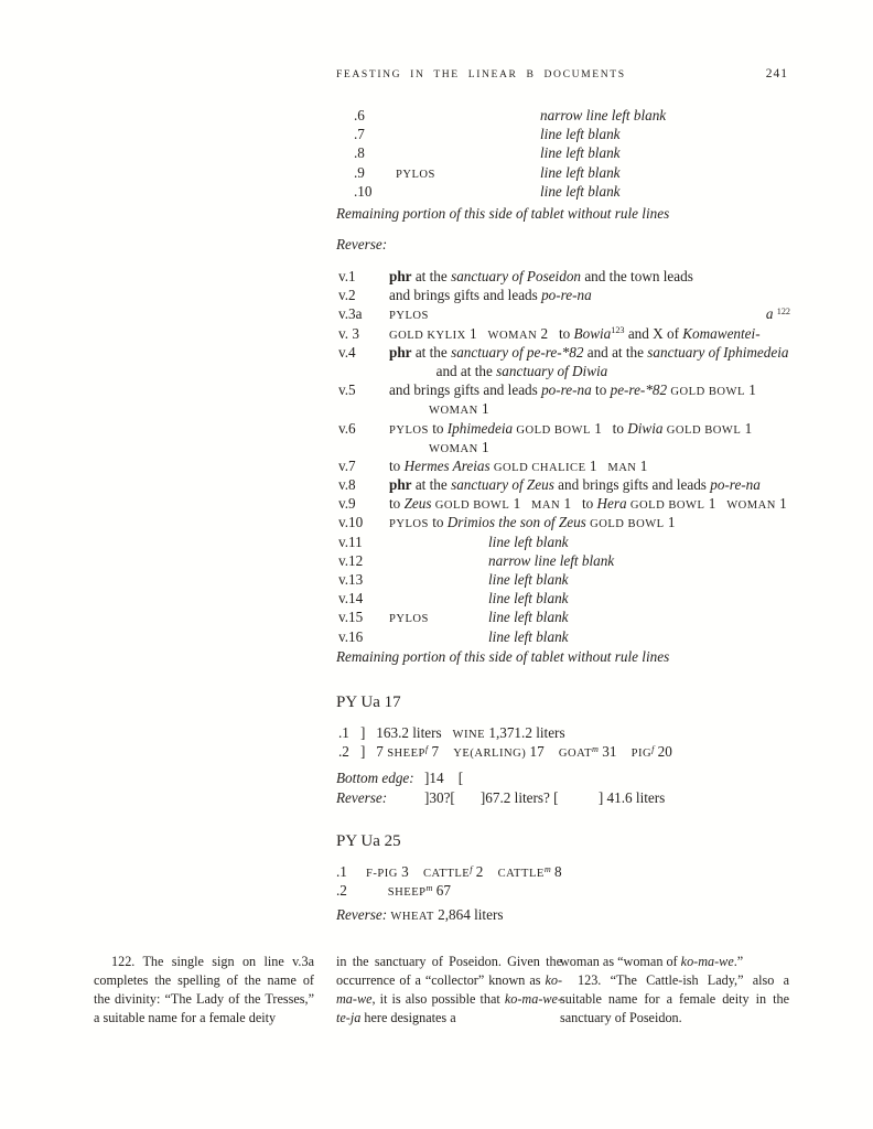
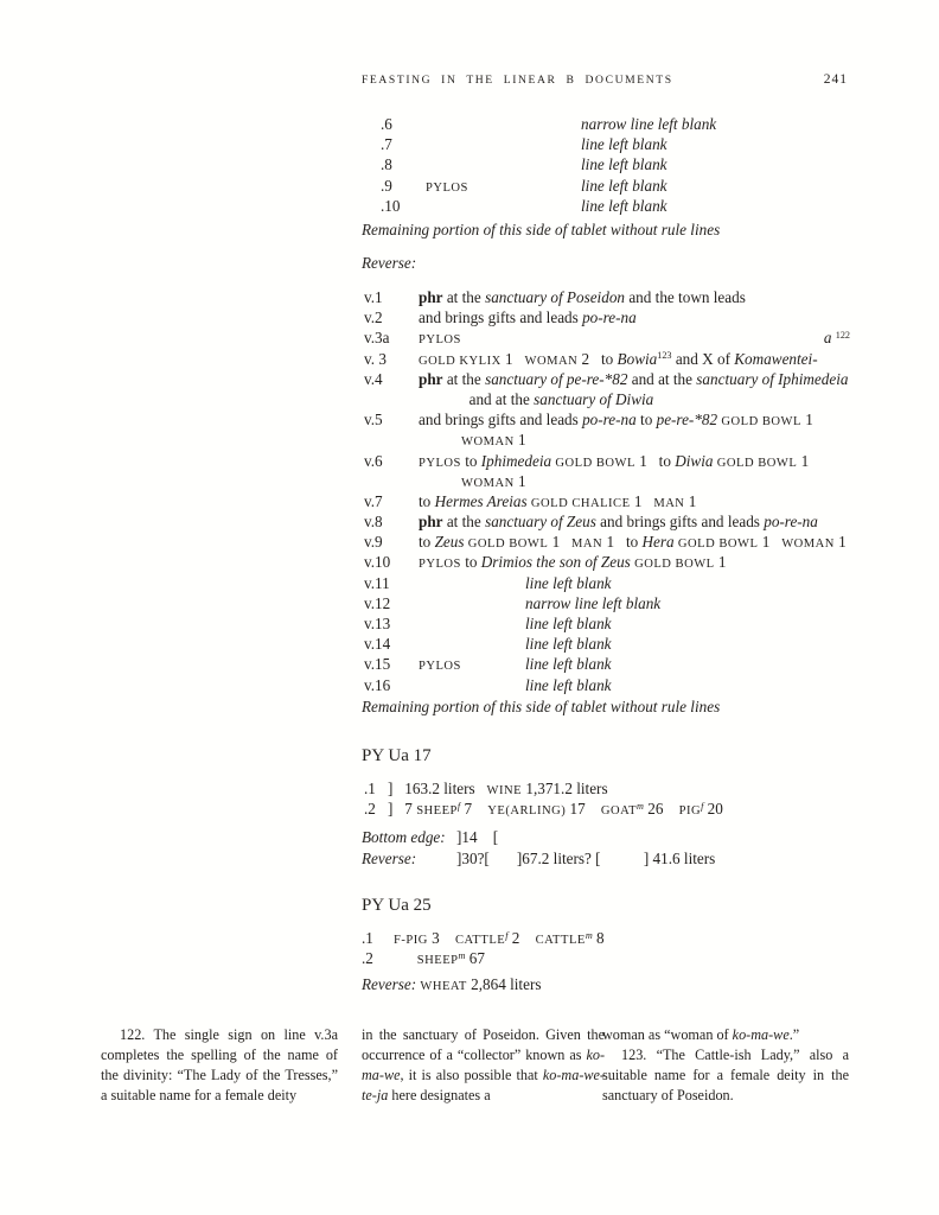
  FEASTING IN THE LINEAR B DOCUMENTS
  241
  .6
  narrow line left blank
  .7
  line left blank
  .8
  line left blank
  .9
  PYLOS
  line left blank
  .10
  line left blank
  Remaining portion of this side of tablet without rule lines
  Reverse:
  v.1
  phr at the sanctuary of Poseidon and the town leads
  v.2
  and brings gifts and leads po-re-na
  v.3a
  PYLOS
  a 122
  v. 3
  GOLD KYLIX 1 WOMAN 2 to Bowia123 and X of Komawentei-
  v.4
  phr at the sanctuary of pe-re-*82 and at the sanctuary of Iphimedeia
  and at the sanctuary of Diwia
  v.5
  and brings gifts and leads po-re-na to pe-re-*82 GOLD BOWL 1
  WOMAN 1
  v.6
  PYLOS to Iphimedeia GOLD BOWL 1 to Diwia GOLD BOWL 1
  WOMAN 1
  v.7
  to Hermes Areias GOLD CHALICE 1 MAN 1
  v.8
  phr at the sanctuary of Zeus and brings gifts and leads po-re-na
  v.9
  to Zeus GOLD BOWL 1 MAN 1 to Hera GOLD BOWL 1 WOMAN 1
  v.10
  PYLOS to Drimios the son of Zeus GOLD BOWL 1
  v.11
  line left blank
  v.12
  narrow line left blank
  v.13
  line left blank
  v.14
  line left blank
  v.15
  PYLOS
  line left blank
  v.16
  line left blank
  Remaining portion of this side of tablet without rule lines
  PY Ua 17
  .1
  ] 163.2 liters WINE 1,371.2 liters
  .2
- ] 7 SHEEPf 7 YE(ARLING) 17 GOATm 31 PIGf 20
+ ] 7 SHEEPf 7 YE(ARLING) 17 GOATm 26 PIGf 20
  Bottom edge:
  ]14 [
  Reverse:
  ]30?[ ]67.2 liters? [ ] 41.6 liters
  PY Ua 25
  .1
  F-PIG 3 CATTLEf 2 CATTLEm 8
  .2
  SHEEPm 67
  Reverse: WHEAT 2,864 liters
  122. The single sign on line v.3a completes the spelling of the name of the divinity: “The Lady of the Tresses,” a suitable name for a female deity
  in the sanctuary of Poseidon. Given the occurrence of a “collector” known as ko-ma-we, it is also possible that ko-ma-we-te-ja here designates a
  woman as “woman of ko-ma-we.”
  123. “The Cattle-ish Lady,” also a suitable name for a female deity in the sanctuary of Poseidon.
